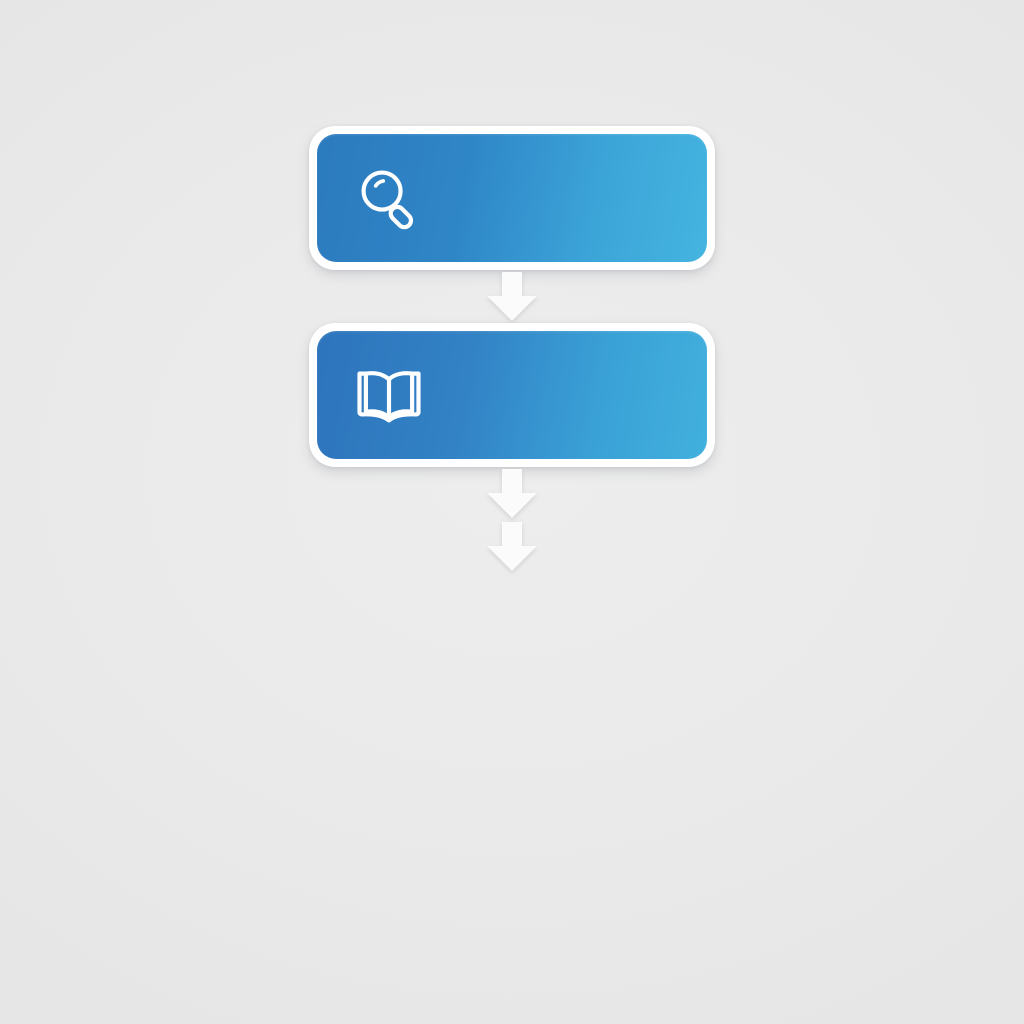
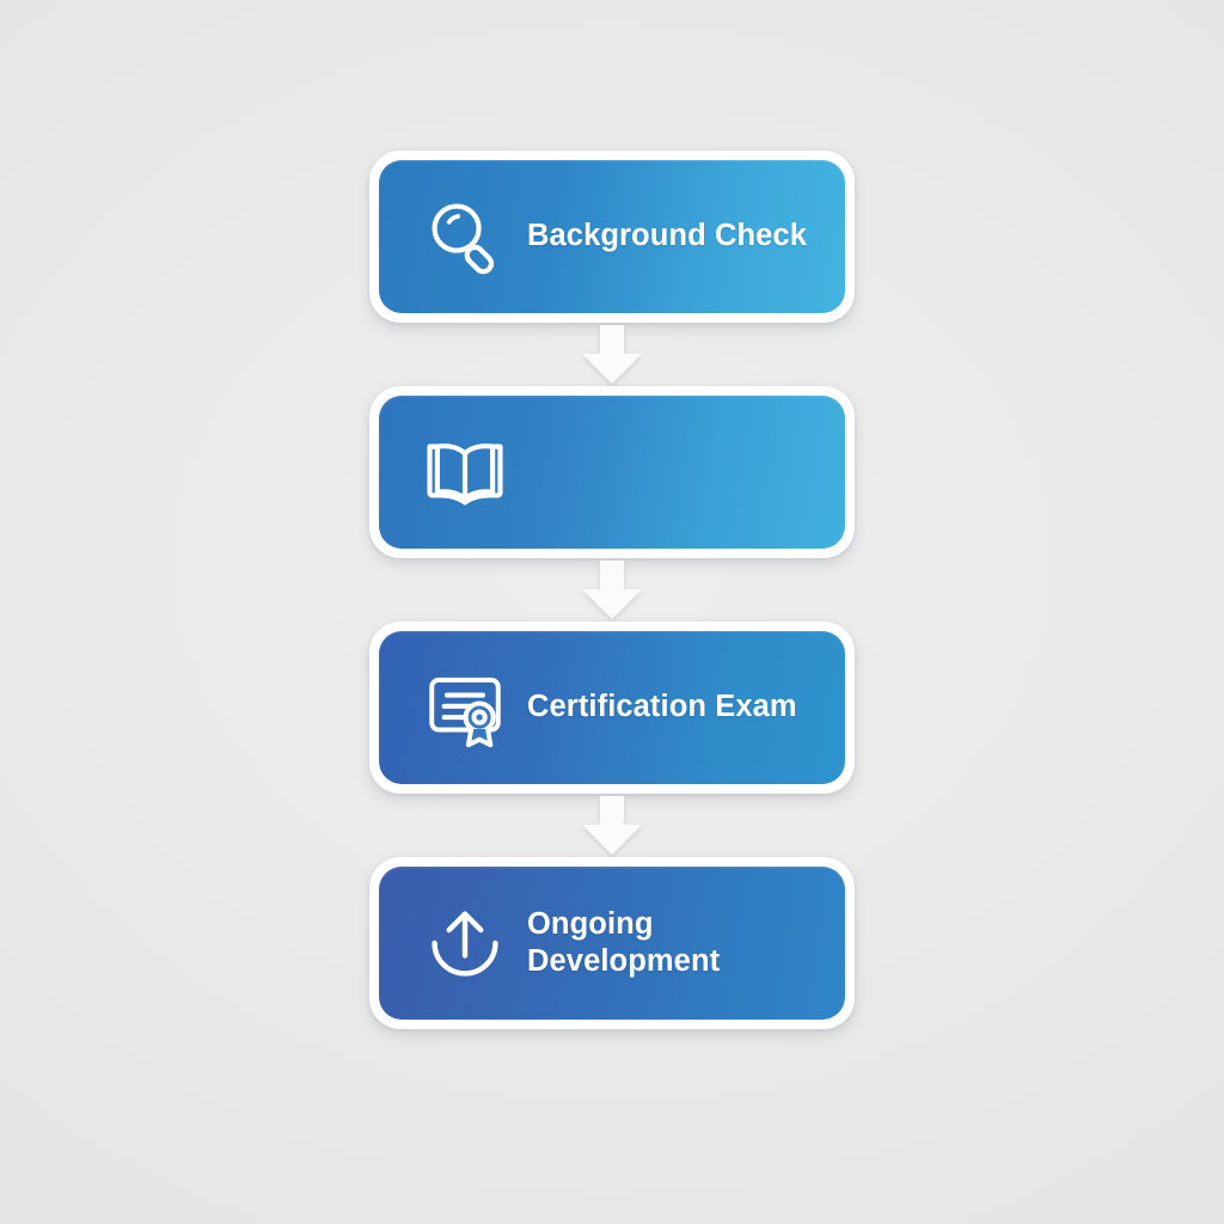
+ Background Check
+ Certification Exam
+ Ongoing
+ Development
